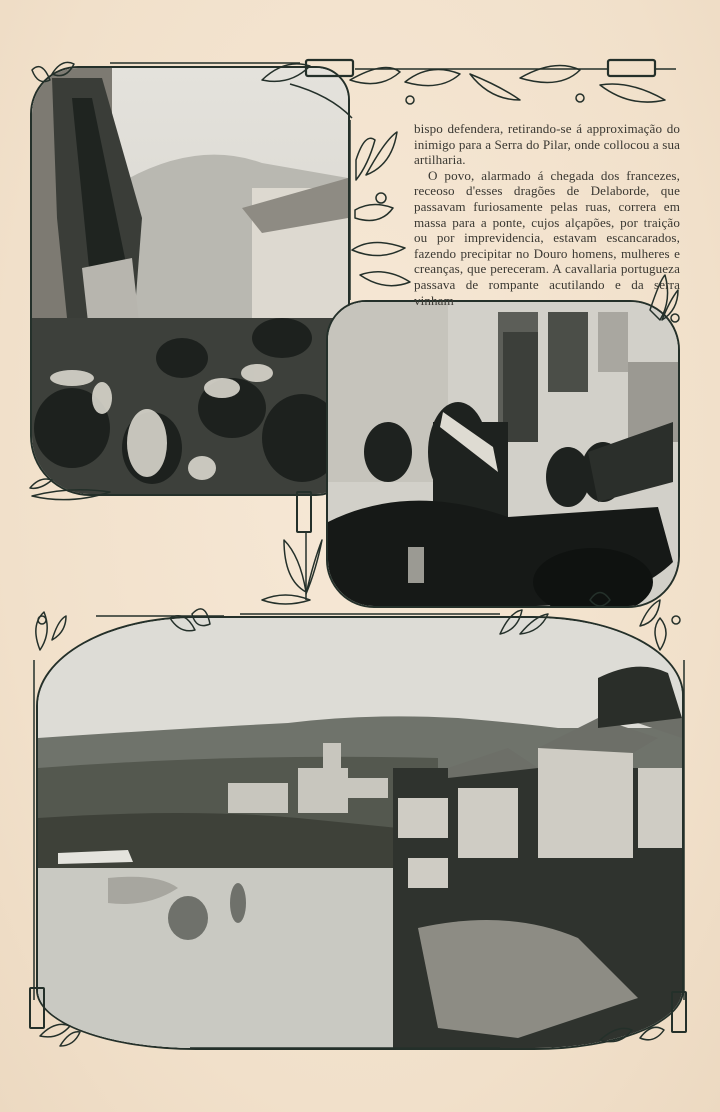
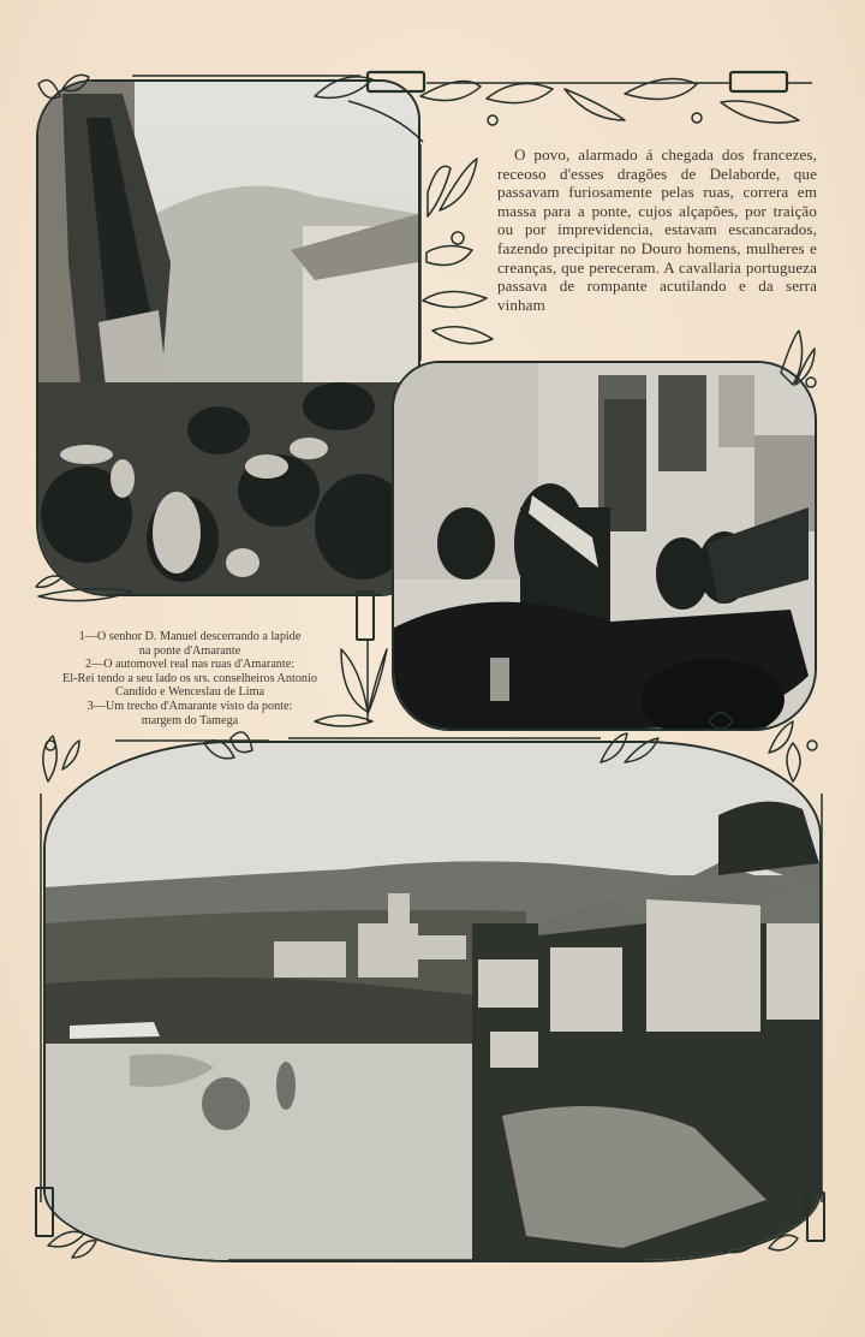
- bispo defendera, retirando-se á approximação do inimigo para a Serra do Pilar, onde collocou a sua artilharia.
  O povo, alarmado á chegada dos francezes, receoso d'esses dragões de Delaborde, que passavam furiosamente pelas ruas, correra em massa para a ponte, cujos alçapões, por traição ou por imprevidencia, estavam escancarados, fazendo precipitar no Douro homens, mulheres e creanças, que pereceram. A cavallaria portugueza passava de rompante acutilando e da serra vinham
+ 1—O senhor D. Manuel descerrando a lapide
+ na ponte d'Amarante
+ 2—O automovel real nas ruas d'Amarante:
+ El-Rei tendo a seu lado os srs. conselheiros Antonio
+ Candido e Wenceslau de Lima
+ 3—Um trecho d'Amarante visto da ponte:
+ margem do Tamega
